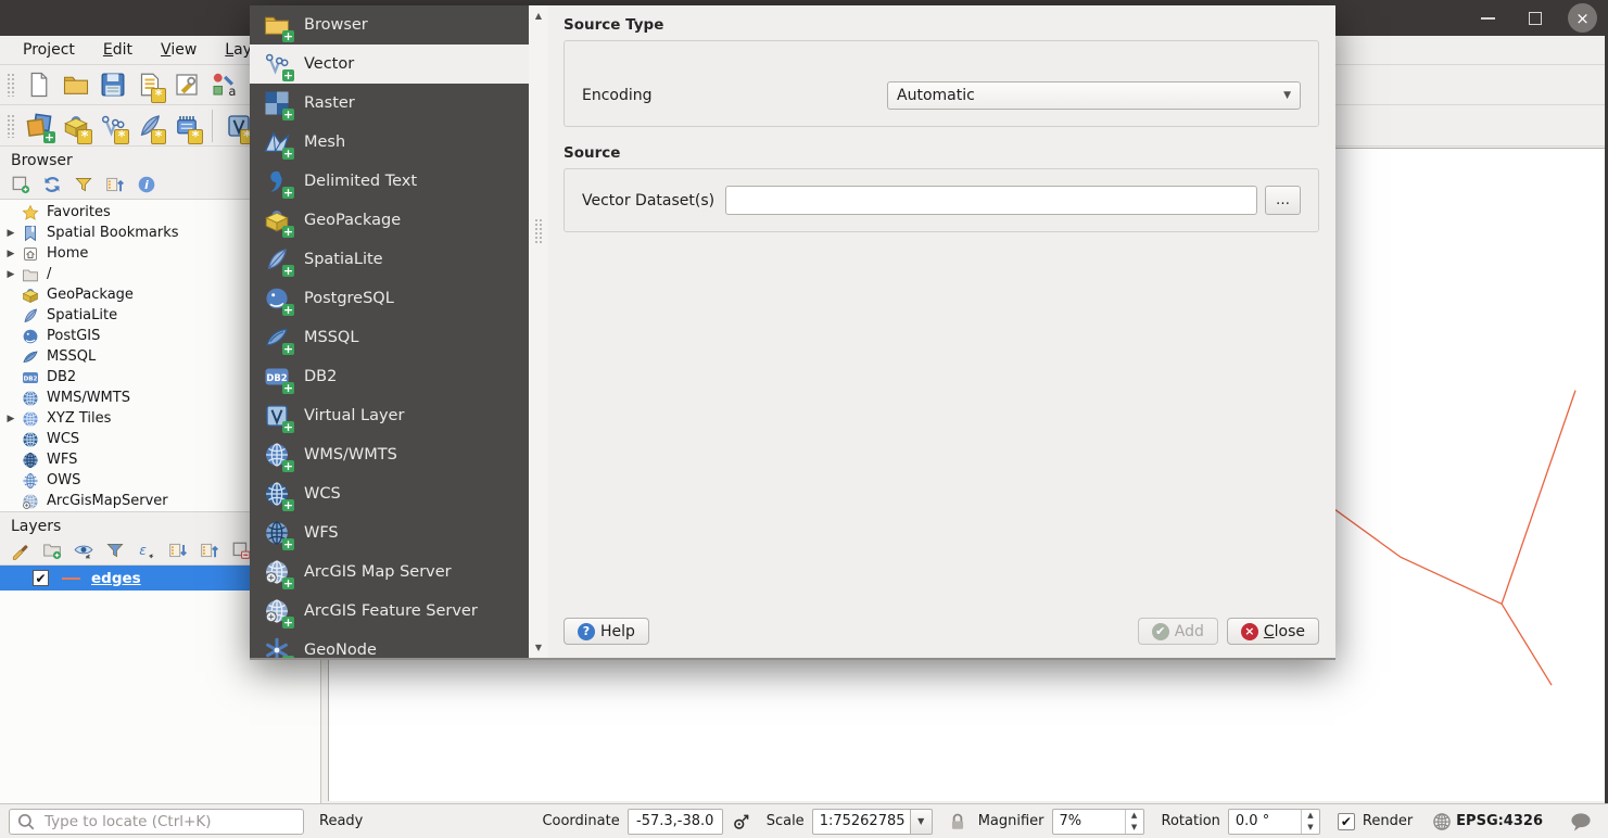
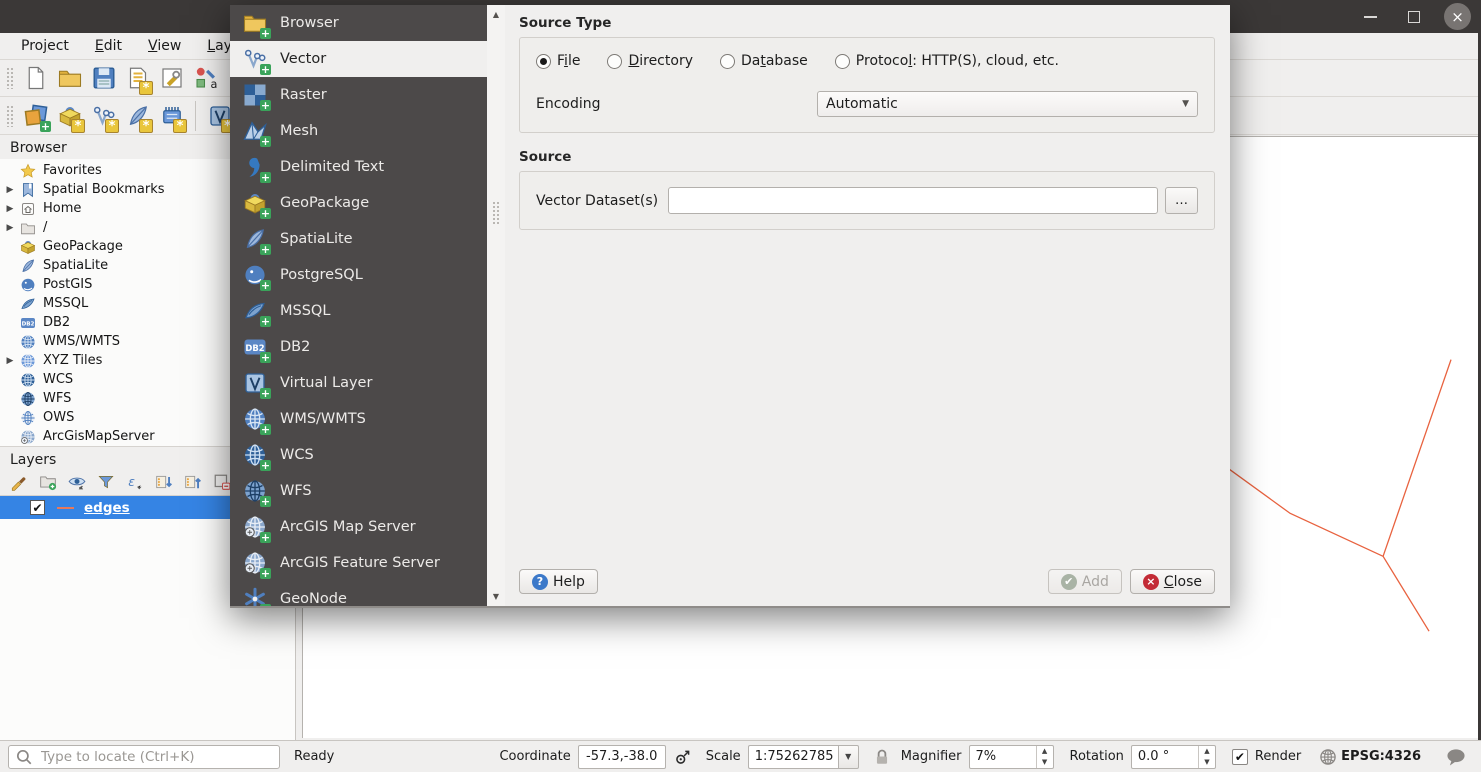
  ×
  Project
  Edit
  View
  a
  Browser
- i
  Favorites
  ▶
  Spatial Bookmarks
  ▶
  Home
  ▶
  /
  GeoPackage
  SpatiaLite
  PostGIS
  MSSQL
  DB2
  WMS/WMTS
  ▶
  XYZ Tiles
  WCS
  WFS
  OWS
  ArcGisMapServer
  Layers
  ε
  ✔
  edges
  Type to locate (Ctrl+K)
  Ready
  Coordinate
  -57.3,-38.0
  Scale
  1:75262785
  ▼
  Magnifier
  7%
  ▲
  ▼
  Rotation
  0.0 °
  ▲
  ▼
  ✔
  Render
  EPSG:4326
  Browser
  Vector
  Raster
  Mesh
  Delimited Text
  GeoPackage
  SpatiaLite
  PostgreSQL
  MSSQL
  DB2
  DB2
  Virtual Layer
  WMS/WMTS
  WCS
  WFS
  ArcGIS Map Server
  ArcGIS Feature Server
  GeoNode
  ▲
  ▼
  Source Type
+ File
+ Directory
+ Database
+ Protocol: HTTP(S), cloud, etc.
  Encoding
  Automatic
  ▼
  Source
  Vector Dataset(s)
  …
  ?
  Help
  ✔
  Add
  ×
  Close
